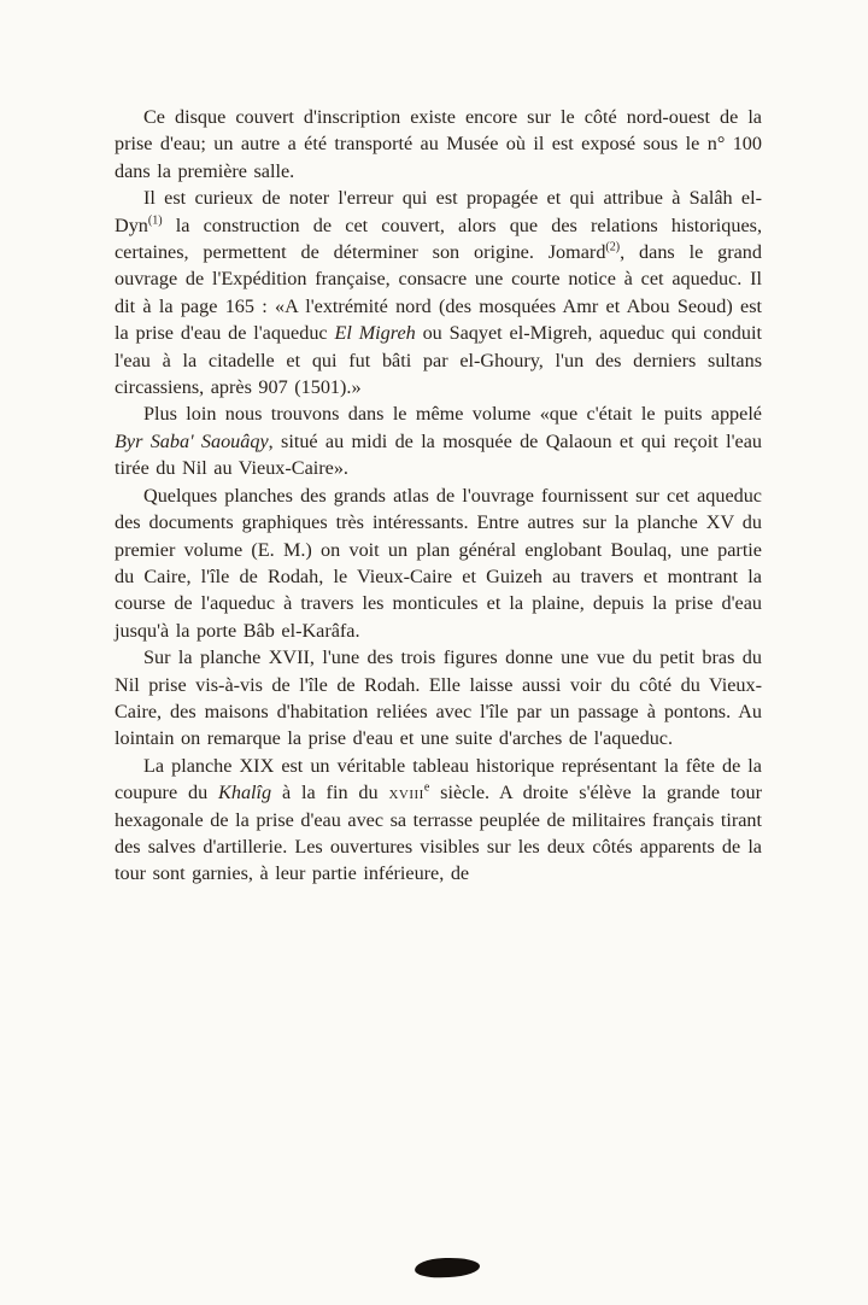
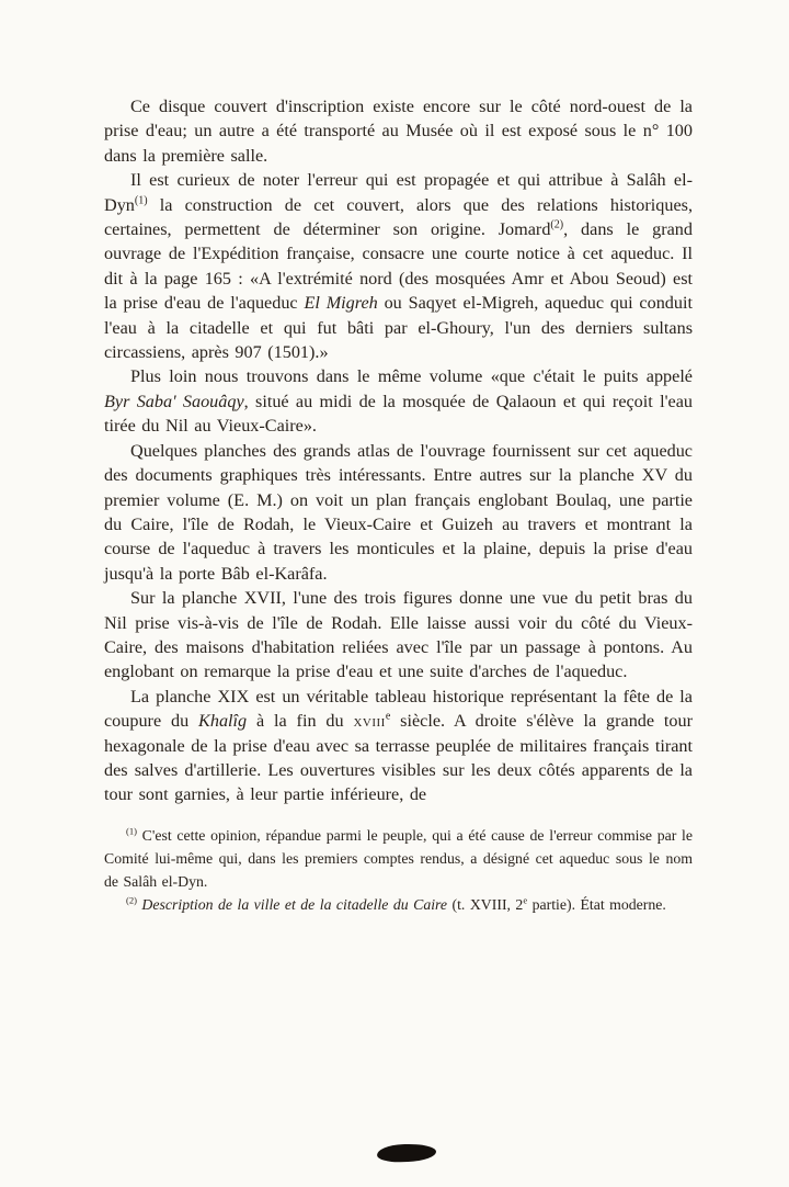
  Ce disque couvert d'inscription existe encore sur le côté nord-ouest de la prise d'eau; un autre a été transporté au Musée où il est exposé sous le n° 100 dans la première salle.
  Il est curieux de noter l'erreur qui est propagée et qui attribue à Salâh el-Dyn(1) la construction de cet couvert, alors que des relations historiques, certaines, permettent de déterminer son origine. Jomard(2), dans le grand ouvrage de l'Expédition française, consacre une courte notice à cet aqueduc. Il dit à la page 165 : «A l'extrémité nord (des mosquées Amr et Abou Seoud) est la prise d'eau de l'aqueduc El Migreh ou Saqyet el-Migreh, aqueduc qui conduit l'eau à la citadelle et qui fut bâti par el-Ghoury, l'un des derniers sultans circassiens, après 907 (1501).»
  Plus loin nous trouvons dans le même volume «que c'était le puits appelé Byr Saba' Saouâqy, situé au midi de la mosquée de Qalaoun et qui reçoit l'eau tirée du Nil au Vieux-Caire».
- Quelques planches des grands atlas de l'ouvrage fournissent sur cet aqueduc des documents graphiques très intéressants. Entre autres sur la planche XV du premier volume (E. M.) on voit un plan général englobant Boulaq, une partie du Caire, l'île de Rodah, le Vieux-Caire et Guizeh au travers et montrant la course de l'aqueduc à travers les monticules et la plaine, depuis la prise d'eau jusqu'à la porte Bâb el-Karâfa.
+ Quelques planches des grands atlas de l'ouvrage fournissent sur cet aqueduc des documents graphiques très intéressants. Entre autres sur la planche XV du premier volume (E. M.) on voit un plan français englobant Boulaq, une partie du Caire, l'île de Rodah, le Vieux-Caire et Guizeh au travers et montrant la course de l'aqueduc à travers les monticules et la plaine, depuis la prise d'eau jusqu'à la porte Bâb el-Karâfa.
- Sur la planche XVII, l'une des trois figures donne une vue du petit bras du Nil prise vis-à-vis de l'île de Rodah. Elle laisse aussi voir du côté du Vieux-Caire, des maisons d'habitation reliées avec l'île par un passage à pontons. Au lointain on remarque la prise d'eau et une suite d'arches de l'aqueduc.
+ Sur la planche XVII, l'une des trois figures donne une vue du petit bras du Nil prise vis-à-vis de l'île de Rodah. Elle laisse aussi voir du côté du Vieux-Caire, des maisons d'habitation reliées avec l'île par un passage à pontons. Au englobant on remarque la prise d'eau et une suite d'arches de l'aqueduc.
  La planche XIX est un véritable tableau historique représentant la fête de la coupure du Khalîg à la fin du xviiie siècle. A droite s'élève la grande tour hexagonale de la prise d'eau avec sa terrasse peuplée de militaires français tirant des salves d'artillerie. Les ouvertures visibles sur les deux côtés apparents de la tour sont garnies, à leur partie inférieure, de
+ (1) C'est cette opinion, répandue parmi le peuple, qui a été cause de l'erreur commise par le Comité lui-même qui, dans les premiers comptes rendus, a désigné cet aqueduc sous le nom de Salâh el-Dyn.
+ (2) Description de la ville et de la citadelle du Caire (t. XVIII, 2e partie). État moderne.
